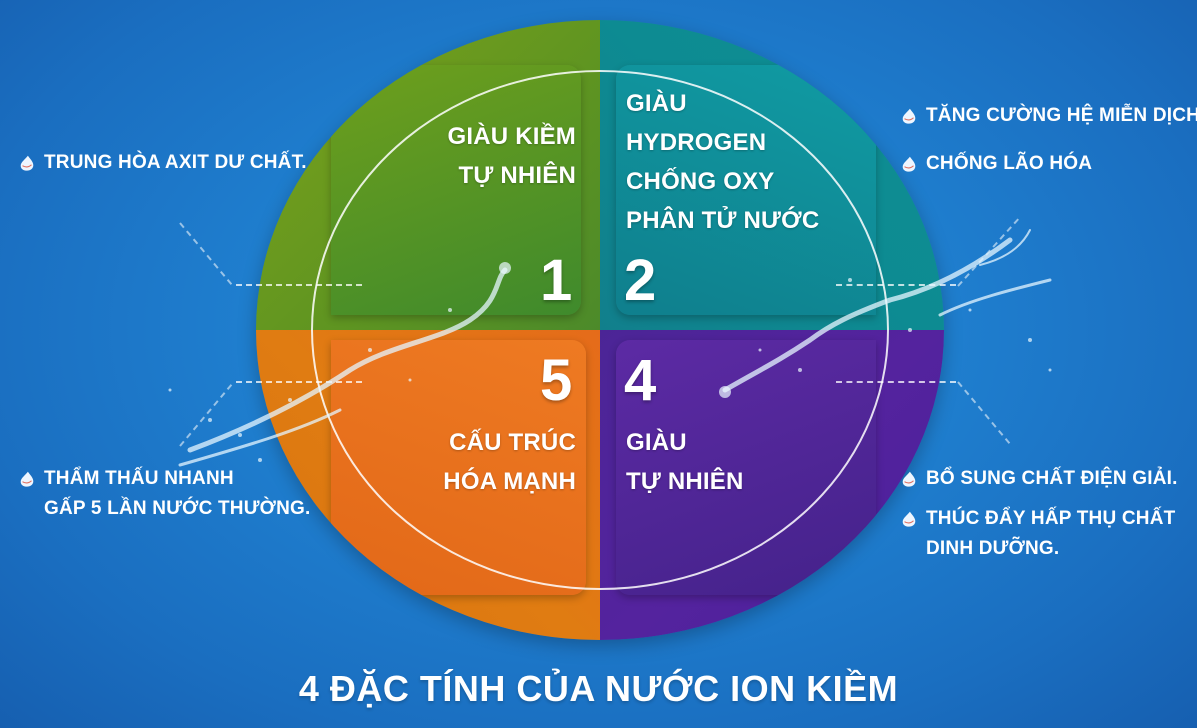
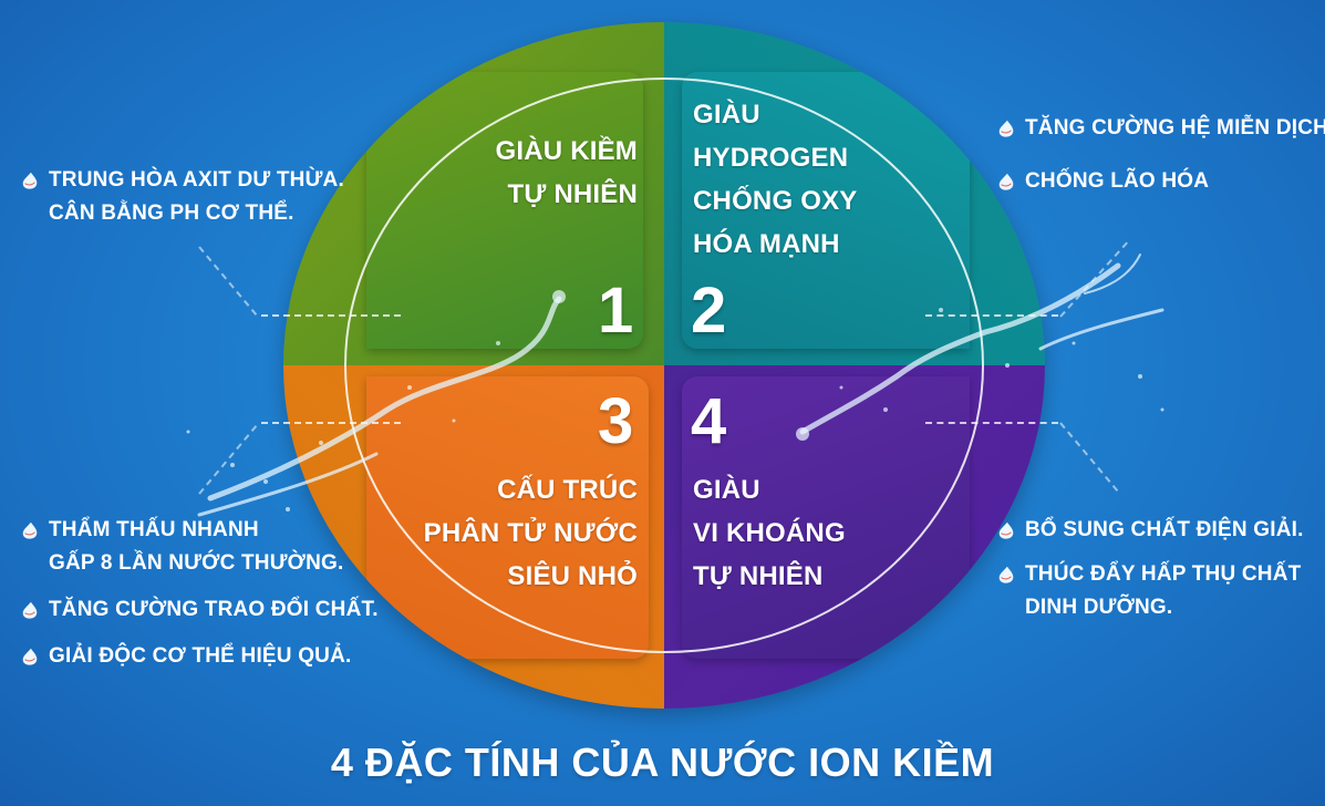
  GIÀU KIỀM
  TỰ NHIÊN
  1
  GIÀU
  HYDROGEN
  CHỐNG OXY
- PHÂN TỬ NƯỚC
+ HÓA MẠNH
  2
- 5
+ 3
  CẤU TRÚC
- HÓA MẠNH
+ PHÂN TỬ NƯỚC
+ SIÊU NHỎ
  4
  GIÀU
+ VI KHOÁNG
  TỰ NHIÊN
- TRUNG HÒA AXIT DƯ CHẤT.
+ TRUNG HÒA AXIT DƯ THỪA.
+ CÂN BẰNG PH CƠ THỂ.
  TĂNG CƯỜNG HỆ MIỄN DỊCH
  CHỐNG LÃO HÓA
  THẨM THẤU NHANH
- GẤP 5 LẦN NƯỚC THƯỜNG.
+ GẤP 8 LẦN NƯỚC THƯỜNG.
+ TĂNG CƯỜNG TRAO ĐỔI CHẤT.
+ GIẢI ĐỘC CƠ THỂ HIỆU QUẢ.
  BỔ SUNG CHẤT ĐIỆN GIẢI.
  THÚC ĐẨY HẤP THỤ CHẤT
  DINH DƯỠNG.
  4 ĐẶC TÍNH CỦA NƯỚC ION KIỀM
